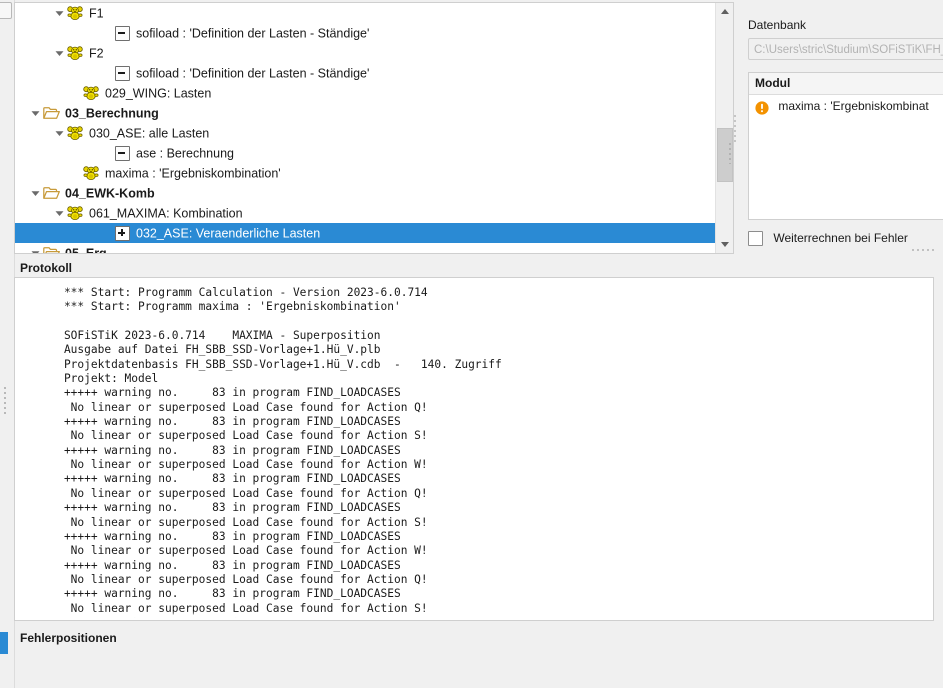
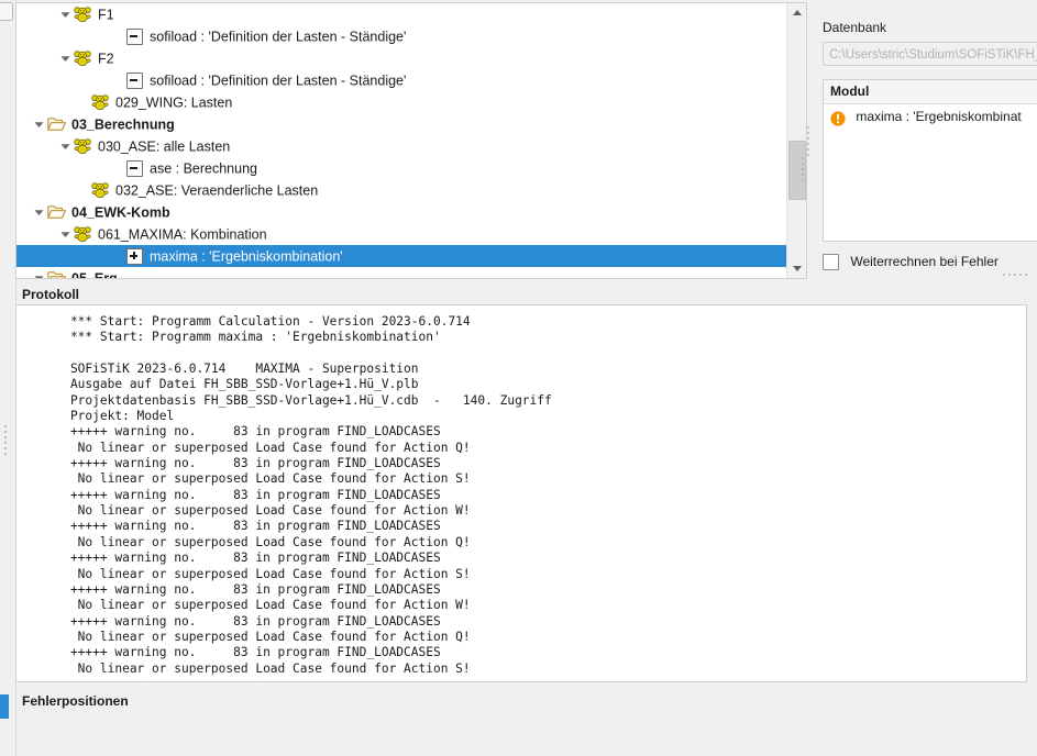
  F1
  sofiload : 'Definition der Lasten - Ständige'
  F2
  sofiload : 'Definition der Lasten - Ständige'
  029_WING: Lasten
  03_Berechnung
  030_ASE: alle Lasten
  ase : Berechnung
- maxima : 'Ergebniskombination'
+ 032_ASE: Veraenderliche Lasten
  04_EWK-Komb
  061_MAXIMA: Kombination
- 032_ASE: Veraenderliche Lasten
+ maxima : 'Ergebniskombination'
  Datenbank
  C:\Users\stric\Studium\SOFiSTiK\FH
  Modul
  maxima : 'Ergebniskombinat
  Weiterrechnen bei Fehler
  Protokoll
  *** Start: Programm Calculation - Version 2023-6.0.714
  *** Start: Programm maxima : 'Ergebniskombination'
  SOFiSTiK 2023-6.0.714 MAXIMA - Superposition
  Ausgabe auf Datei FH_SBB_SSD-Vorlage+1.Hü_V.plb
  Projektdatenbasis FH_SBB_SSD-Vorlage+1.Hü_V.cdb - 140. Zugriff
  Projekt: Model
  +++++ warning no. 83 in program FIND_LOADCASES
  No linear or superposed Load Case found for Action Q!
  +++++ warning no. 83 in program FIND_LOADCASES
  No linear or superposed Load Case found for Action S!
  +++++ warning no. 83 in program FIND_LOADCASES
  No linear or superposed Load Case found for Action W!
  +++++ warning no. 83 in program FIND_LOADCASES
  No linear or superposed Load Case found for Action Q!
  +++++ warning no. 83 in program FIND_LOADCASES
  No linear or superposed Load Case found for Action S!
  +++++ warning no. 83 in program FIND_LOADCASES
  No linear or superposed Load Case found for Action W!
  +++++ warning no. 83 in program FIND_LOADCASES
  No linear or superposed Load Case found for Action Q!
  +++++ warning no. 83 in program FIND_LOADCASES
  No linear or superposed Load Case found for Action S!
  Fehlerpositionen
